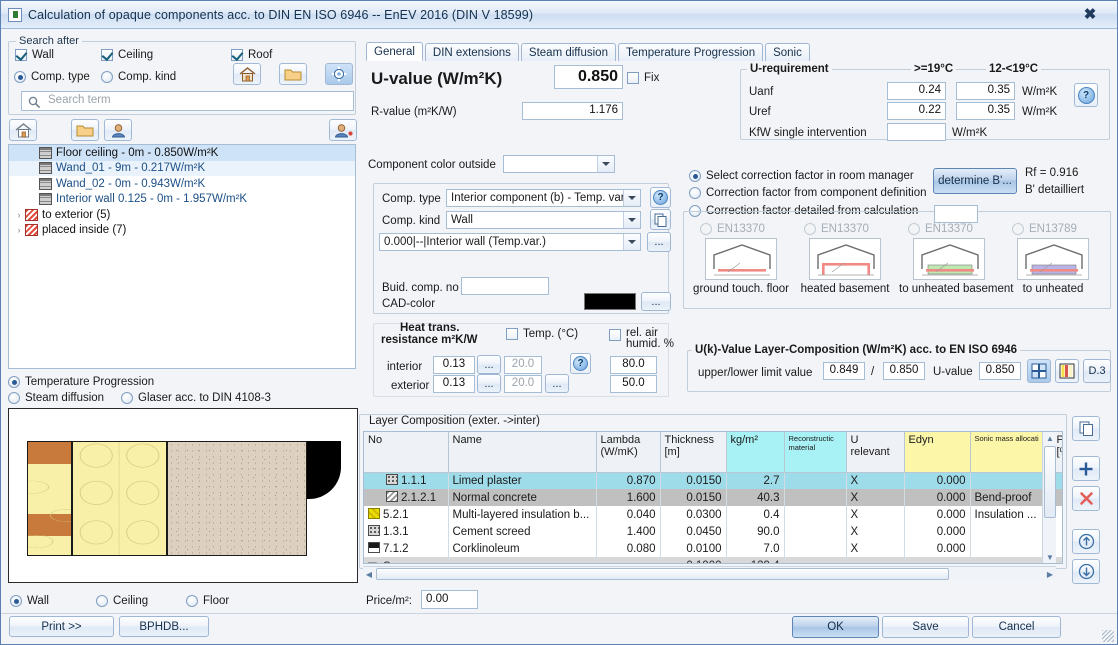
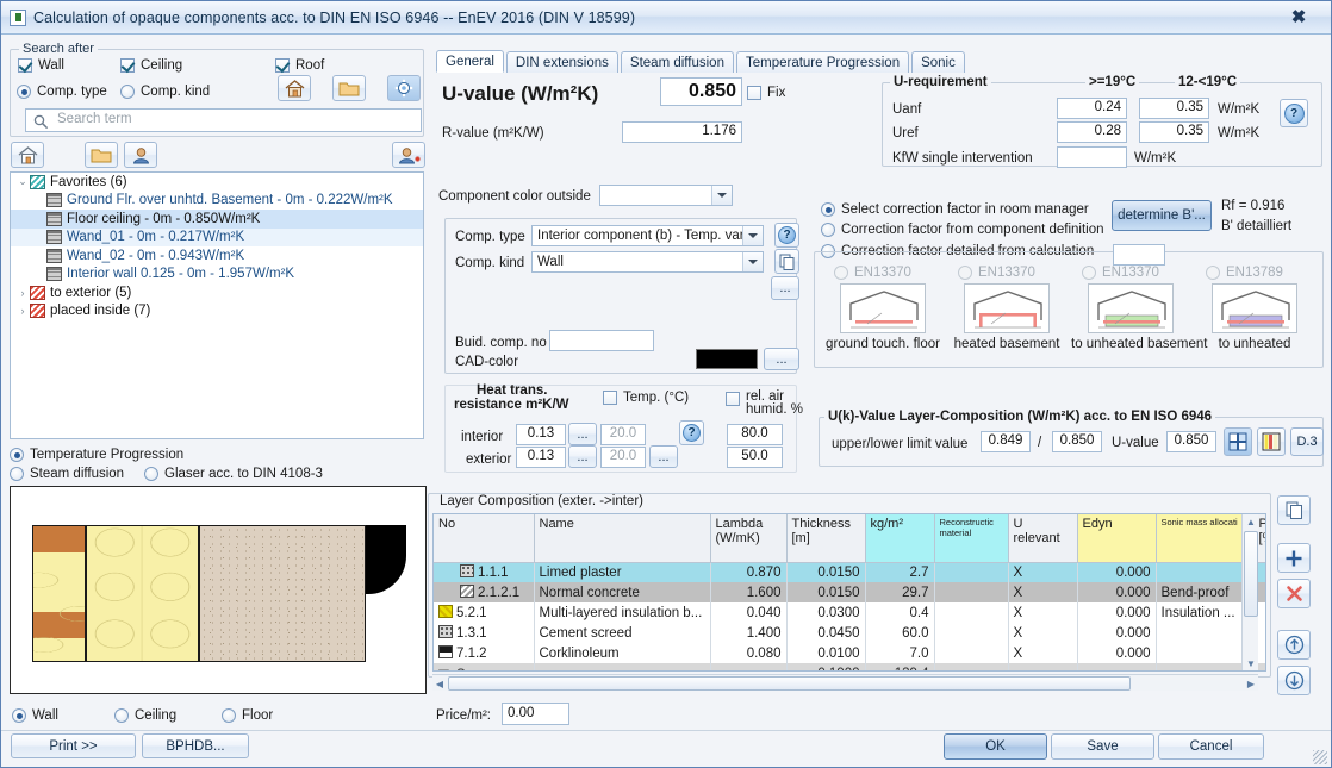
  Calculation of opaque components acc. to DIN EN ISO 6946 -- EnEV 2016 (DIN V 18599)
  ✖
  Search after
  Wall
  Ceiling
  Roof
  Comp. type
  Comp. kind
  Search term
+ ⌄
+ Favorites (6)
+ Ground Flr. over unhtd. Basement - 0m - 0.222W/m²K
  Floor ceiling - 0m - 0.850W/m²K
- Wand_01 - 9m - 0.217W/m²K
+ Wand_01 - 0m - 0.217W/m²K
  Wand_02 - 0m - 0.943W/m²K
  Interior wall 0.125 - 0m - 1.957W/m²K
  ›
  to exterior (5)
  ›
  placed inside (7)
  Temperature Progression
  Steam diffusion
  Glaser acc. to DIN 4108-3
  Wall
  Ceiling
  Floor
  Print >>
  BPHDB...
  General
  DIN extensions
  Steam diffusion
  Temperature Progression
  Sonic
  U-value (W/m²K)
  0.850
  Fix
  R-value (m²K/W)
  1.176
  Component color outside
  Comp. type
  Interior component (b) - Temp. va
  ?
  Comp. kind
  Wall
- 0.000|--|Interior wall (Temp.var.)
  ...
  Buid. comp. no
  CAD-color
  ...
  Heat trans.
  resistance m²K/W
  Temp. (°C)
  rel. air
  humid. %
  interior
  0.13
  ...
  20.0
  ?
  80.0
  exterior
  0.13
  ...
  20.0
  ...
  50.0
  U-requirement
  >=19°C
  12-<19°C
  Uanf
  0.24
  0.35
  W/m²K
  Uref
- 0.22
+ 0.28
  0.35
  W/m²K
  KfW single intervention
  W/m²K
  ?
  Select correction factor in room manager
  Correction factor from component definition
  Correction factor detailed from calculation
  determine B'...
  Rf = 0.916
  B' detailliert
  EN13370
  ground touch. floor
  EN13370
  heated basement
  EN13370
  to unheated baseme
  EN13789
  to unheated
  U(k)-Value Layer-Composition (W/m²K) acc. to EN ISO 6946
  upper/lower limit value
  0.849
  /
  0.850
  U-value
  0.850
  D.3
  Layer Composition (exter. ->inter)
  No	Name	Lambda(W/mK)	Thickness[m]	kg/m²	Reconstructicmaterial	Urelevant	Edyn	Sonic mass allocati	P[
  1.1.1	Limed plaster	0.870	0.0150	2.7		X	0.000
- 2.1.2.1	Normal concrete	1.600	0.0150	40.3		X	0.000	Bend-proof
+ 2.1.2.1	Normal concrete	1.600	0.0150	29.7		X	0.000	Bend-proof
  5.2.1	Multi-layered insulation b...	0.040	0.0300	0.4		X	0.000	Insulation ...
- 1.3.1	Cement screed	1.400	0.0450	90.0		X	0.000
+ 1.3.1	Cement screed	1.400	0.0450	60.0		X	0.000
  7.1.2	Corklinoleum	0.080	0.0100	7.0		X	0.000
  ▲
  ▼
  ◀
  ▶
  Price/m²:
  0.00
  OK
  Save
  Cancel
